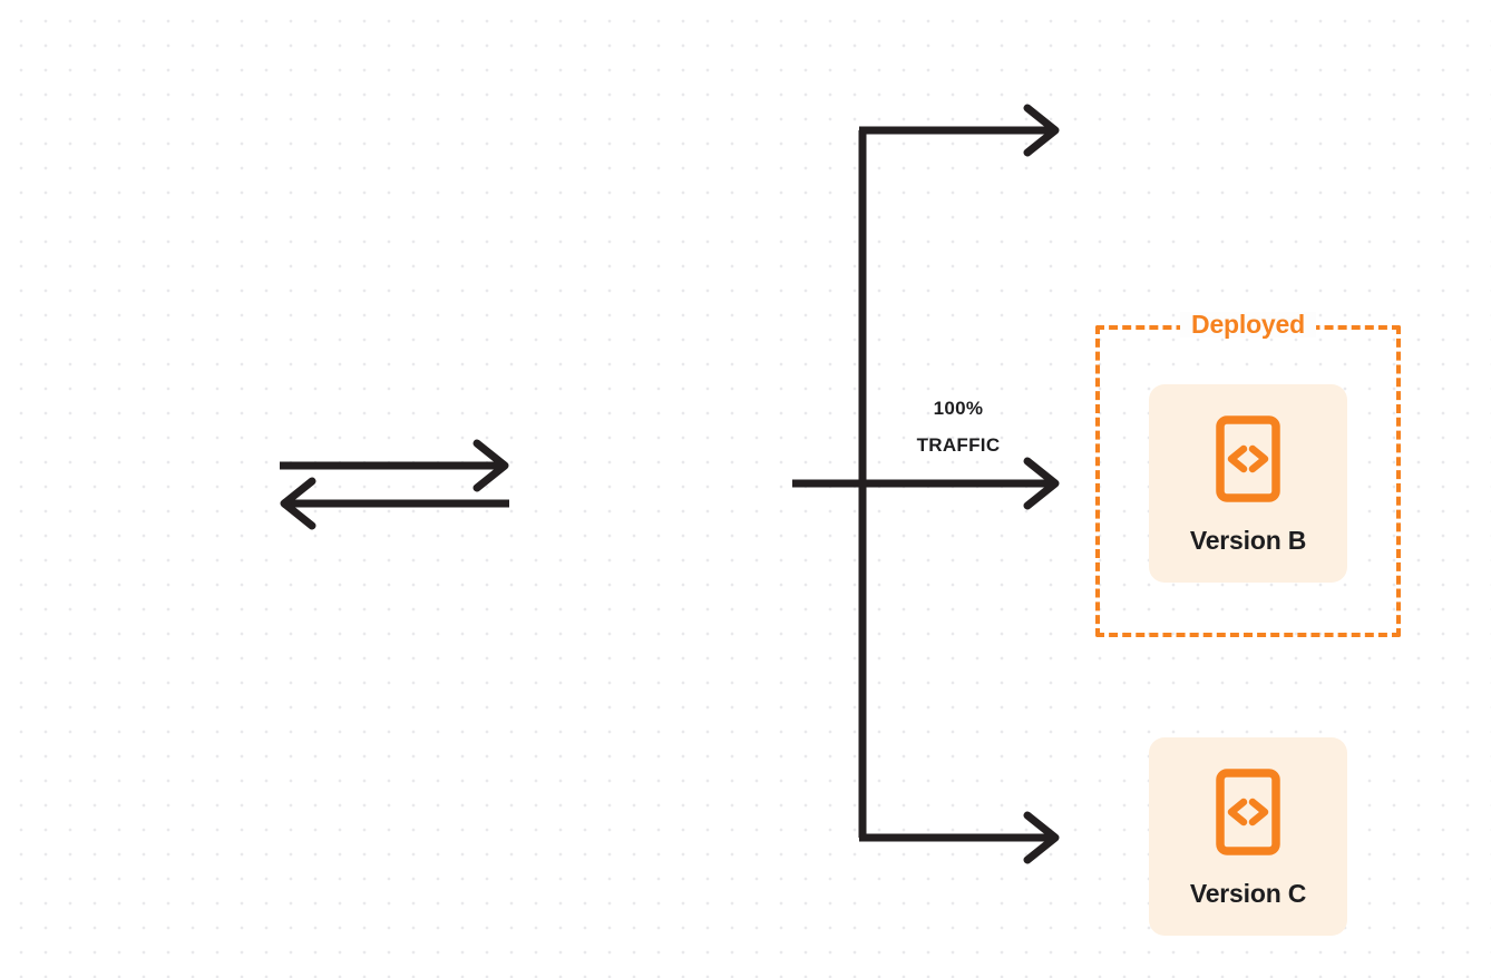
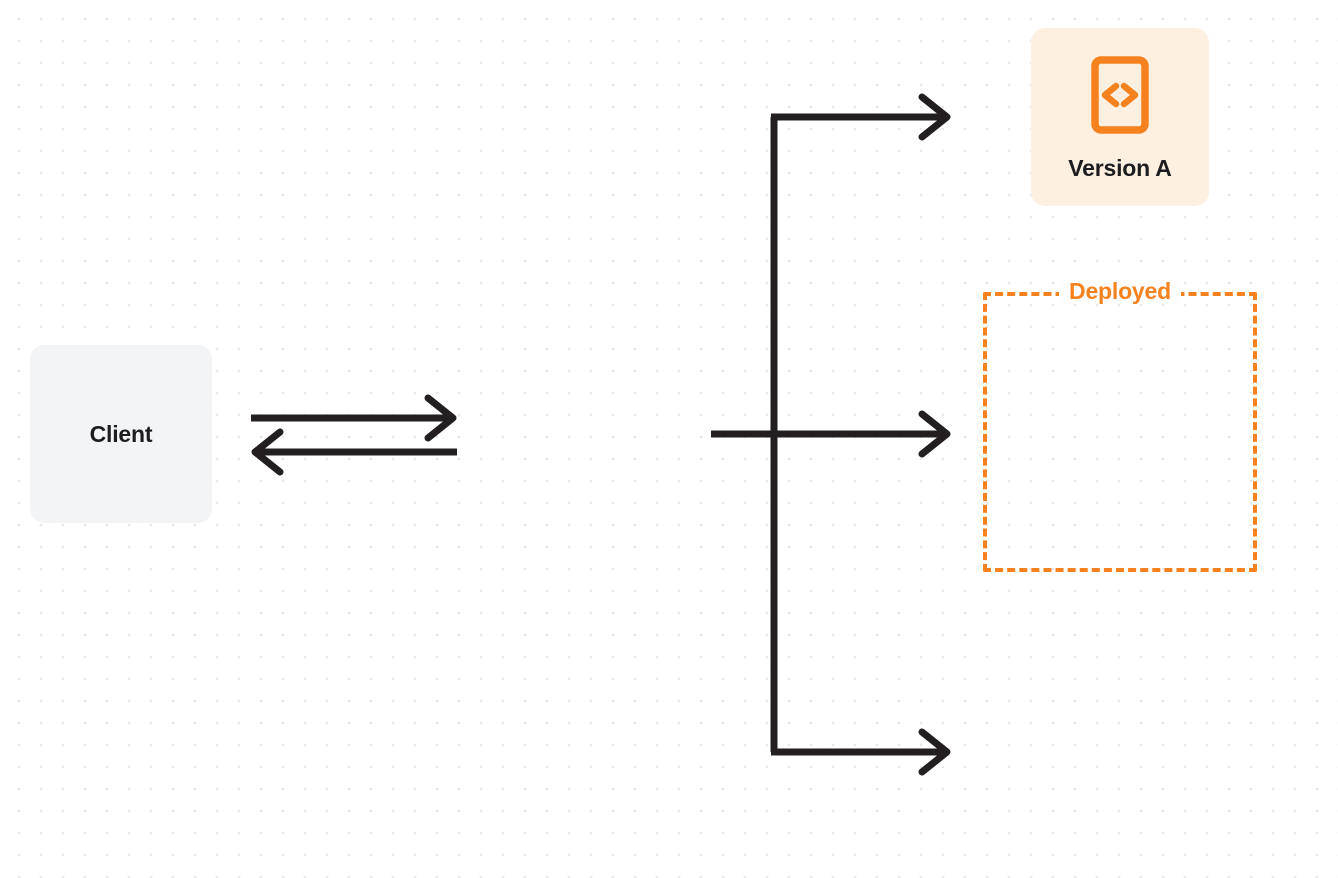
+ Client
+ Version A
  Deployed
- Version B
- Version C
- 100%
- TRAFFIC
